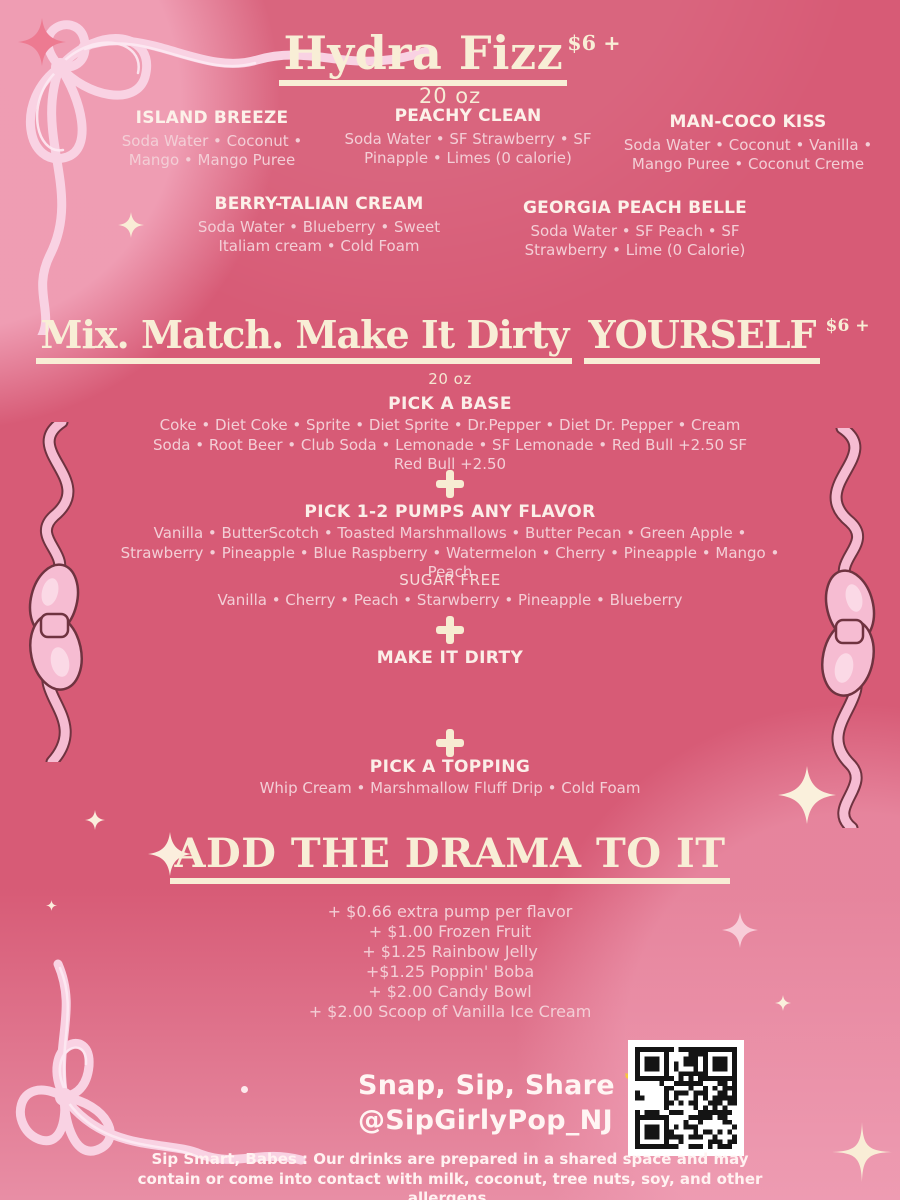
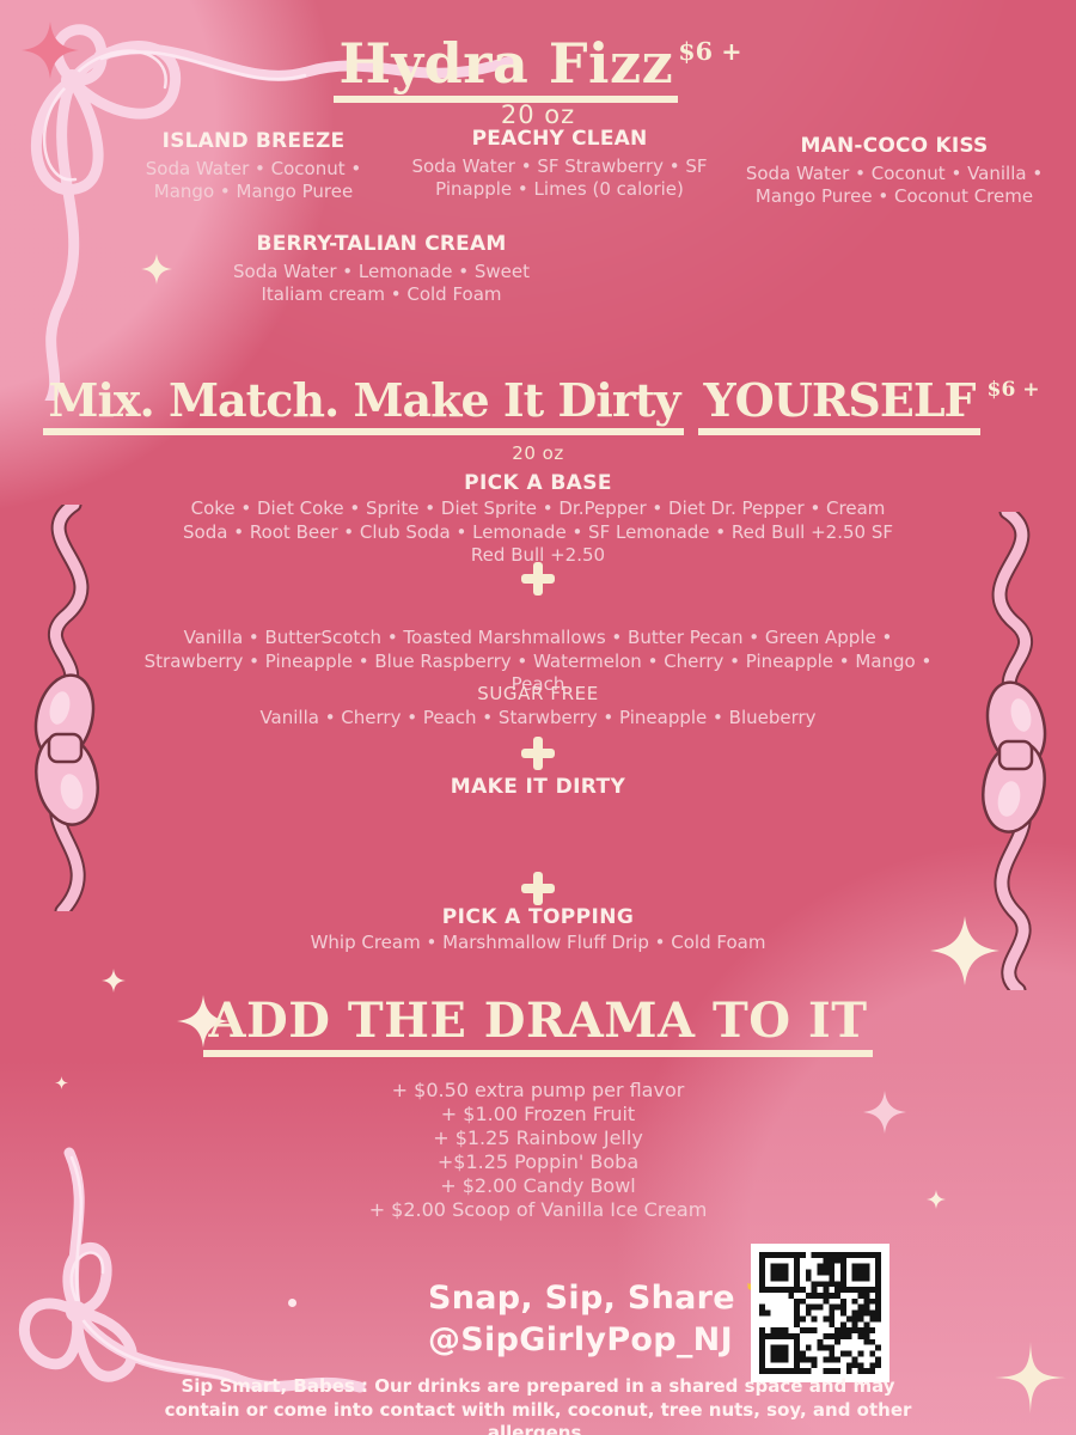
  Hydra Fizz $6 +
  20 oz
  ISLAND BREEZE
  Soda Water • Coconut • Mango • Mango Puree
  PEACHY CLEAN
  Soda Water • SF Strawberry • SF Pinapple • Limes (0 calorie)
  MAN-COCO KISS
  Soda Water • Coconut • Vanilla • Mango Puree • Coconut Creme
  BERRY-TALIAN CREAM
- Soda Water • Blueberry • Sweet Italiam cream • Cold Foam
+ Soda Water • Lemonade • Sweet Italiam cream • Cold Foam
- GEORGIA PEACH BELLE
- Soda Water • SF Peach • SF Strawberry • Lime (0 Calorie)
  Mix. Match. Make It Dirty YOURSELF $6 +
  20 oz
  PICK A BASE
  Coke • Diet Coke • Sprite • Diet Sprite • Dr.Pepper • Diet Dr. Pepper • Cream Soda • Root Beer • Club Soda • Lemonade • SF Lemonade • Red Bull +2.50 SF Red Bull +2.50
- PICK 1-2 PUMPS ANY FLAVOR
  Vanilla • ButterScotch • Toasted Marshmallows • Butter Pecan • Green Apple • Strawberry • Pineapple • Blue Raspberry • Watermelon • Cherry • Pineapple • Mango • Peach
  SUGAR FREE
  Vanilla • Cherry • Peach • Starwberry • Pineapple • Blueberry
  MAKE IT DIRTY
  PICK A TOPPING
  Whip Cream • Marshmallow Fluff Drip • Cold Foam
  ADD THE DRAMA TO IT
- + $0.66 extra pump per flavor
+ + $0.50 extra pump per flavor
  + $1.00 Frozen Fruit
  + $1.25 Rainbow Jelly
  +$1.25 Poppin' Boba
  + $2.00 Candy Bowl
  + $2.00 Scoop of Vanilla Ice Cream
  Snap, Sip, Share
  @SipGirlyPop_NJ
  Sip Smart, Babes : Our drinks are prepared in a shared space and may contain or come into contact with milk, coconut, tree nuts, soy, and other allergens.
